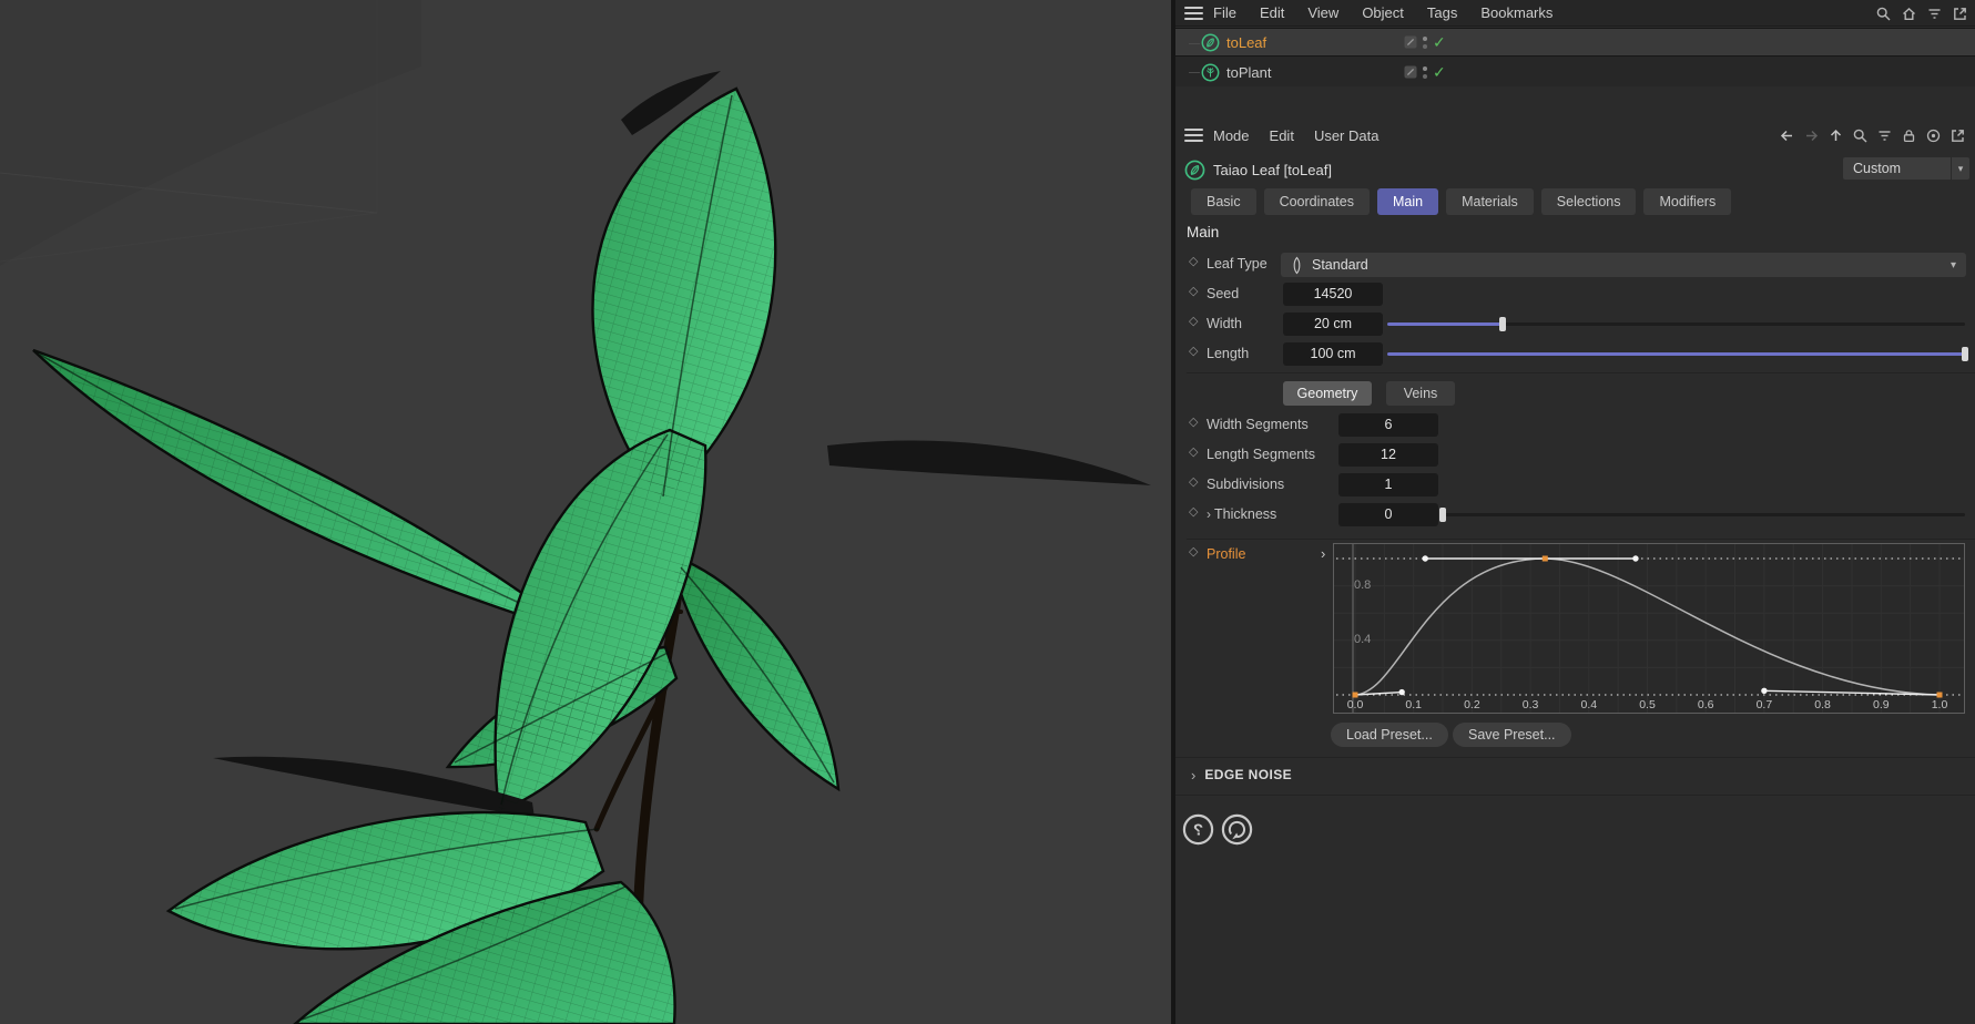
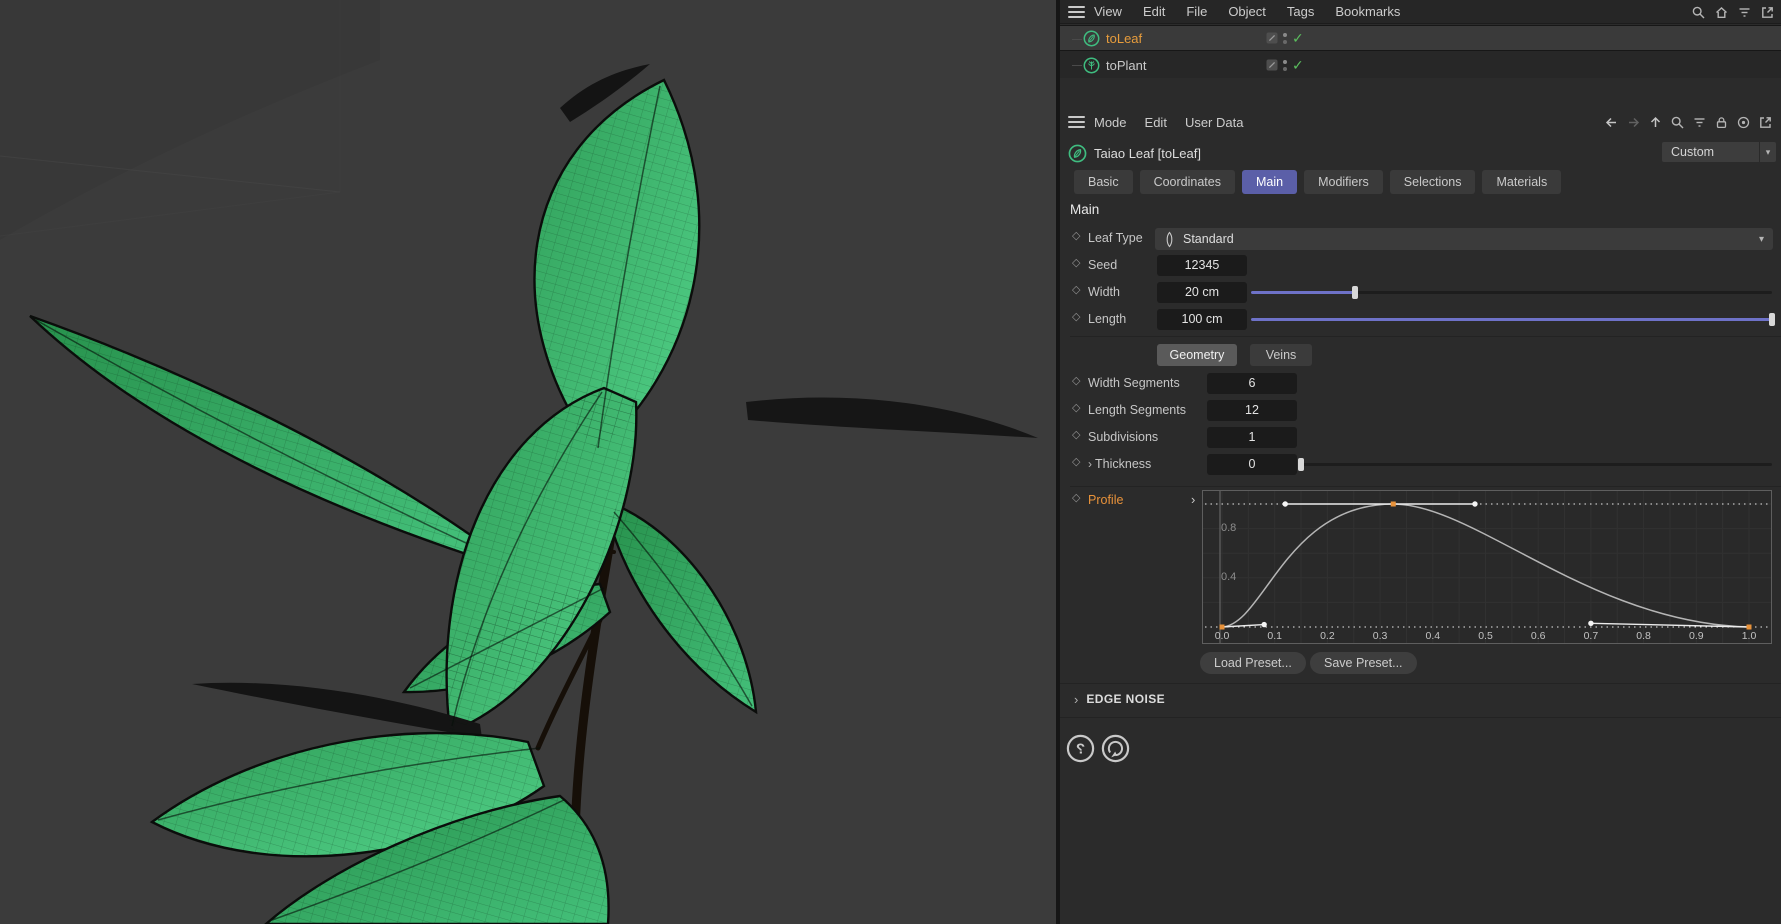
- File
+ View
  Edit
- View
+ File
  Object
  Tags
  Bookmarks
  toLeaf
  ✓
  toPlant
  ✓
  Mode
  Edit
  User Data
  Taiao Leaf [toLeaf]
  Custom
  ▾
  Basic
  Coordinates
  Main
- Materials
+ Modifiers
  Selections
- Modifiers
+ Materials
  Main
  ◇
  Leaf Type
  Standard
  ▾
  ◇
  Seed
- 14520
+ 12345
  ◇
  Width
  20 cm
  ◇
  Length
  100 cm
  Geometry
  Veins
  ◇
  Width Segments
  6
  ◇
  Length Segments
  12
  ◇
  Subdivisions
  1
  ◇
  › Thickness
  0
  ◇
  Profile
  ›
  0.8
  0.4
  0.0
  0.1
  0.2
  0.3
  0.4
  0.5
  0.6
  0.7
  0.8
  0.9
  1.0
  Load Preset...
  Save Preset...
  ›
  EDGE NOISE
